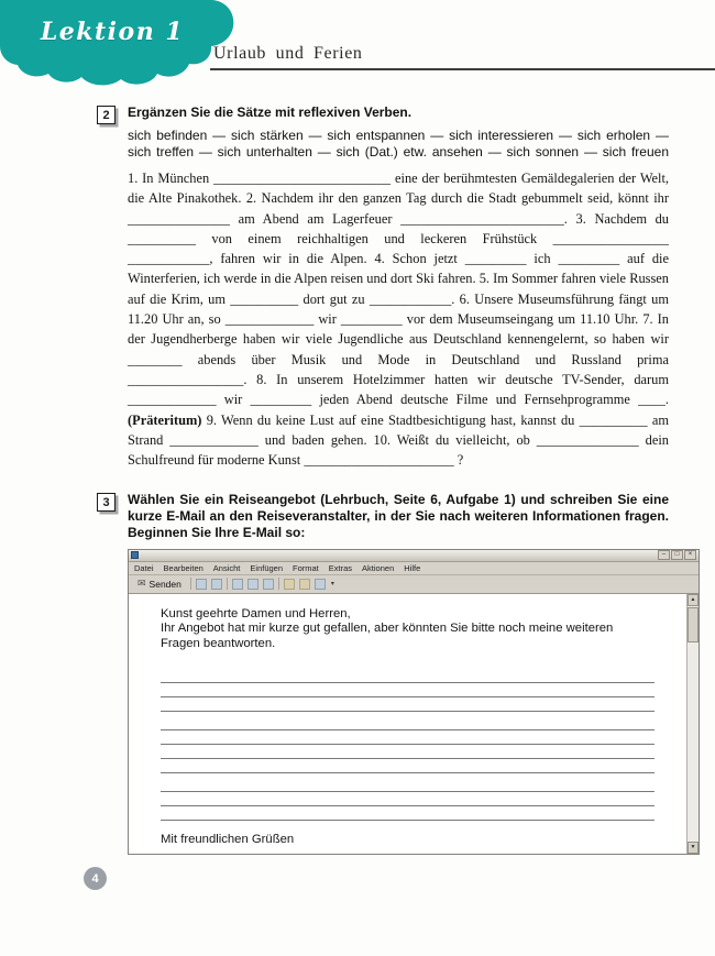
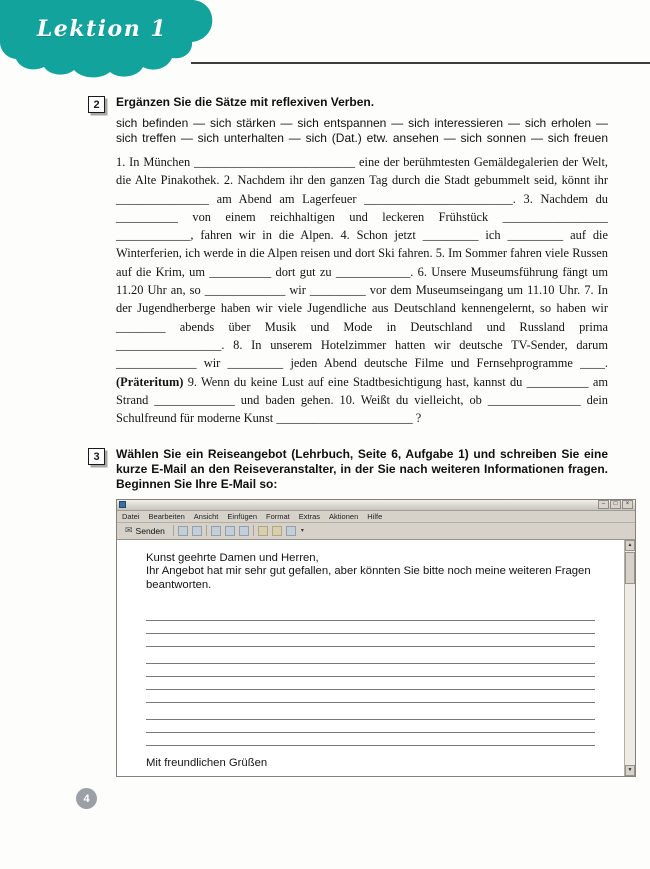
  Lektion 1
- Urlaub und Ferien
  2
  Ergänzen Sie die Sätze mit reflexiven Verben.
  sich befinden — sich stärken — sich entspannen — sich interessieren — sich erholen — sich treffen — sich unterhalten — sich (Dat.) etw. ansehen — sich sonnen — sich freuen
  1. In München __________________________ eine der berühmtesten Gemäldegalerien der Welt, die Alte Pinakothek. 2. Nachdem ihr den ganzen Tag durch die Stadt gebummelt seid, könnt ihr _______________ am Abend am Lagerfeuer ________________________. 3. Nachdem du __________ von einem reichhaltigen und leckeren Frühstück _________________ ____________, fahren wir in die Alpen. 4. Schon jetzt _________ ich _________ auf die Winterferien, ich werde in die Alpen reisen und dort Ski fahren. 5. Im Sommer fahren viele Russen auf die Krim, um __________ dort gut zu ____________. 6. Unsere Museumsführung fängt um 11.20 Uhr an, so _____________ wir _________ vor dem Museumseingang um 11.10 Uhr. 7. In der Jugendherberge haben wir viele Jugendliche aus Deutschland kennengelernt, so haben wir ________ abends über Musik und Mode in Deutschland und Russland prima _________________. 8. In unserem Hotelzimmer hatten wir deutsche TV-Sender, darum _____________ wir _________ jeden Abend deutsche Filme und Fernsehprogramme ____. (Präteritum) 9. Wenn du keine Lust auf eine Stadtbesichtigung hast, kannst du __________ am Strand _____________ und baden gehen. 10. Weißt du vielleicht, ob _______________ dein Schulfreund für moderne Kunst ______________________ ?
  3
  Wählen Sie ein Reiseangebot (Lehrbuch, Seite 6, Aufgabe 1) und schreiben Sie eine kurze E-Mail an den Reiseveranstalter, in der Sie nach weiteren Informationen fragen. Beginnen Sie Ihre E-Mail so:
  Datei
  Bearbeiten
  Ansicht
  Einfügen
  Format
  Extras
  Aktionen
  Hilfe
  ✉
  Senden
  Kunst geehrte Damen und Herren,
- Ihr Angebot hat mir kurze gut gefallen, aber könnten Sie bitte noch meine weiteren Fragen beantworten.
+ Ihr Angebot hat mir sehr gut gefallen, aber könnten Sie bitte noch meine weiteren Fragen beantworten.
  Mit freundlichen Grüßen
  4
